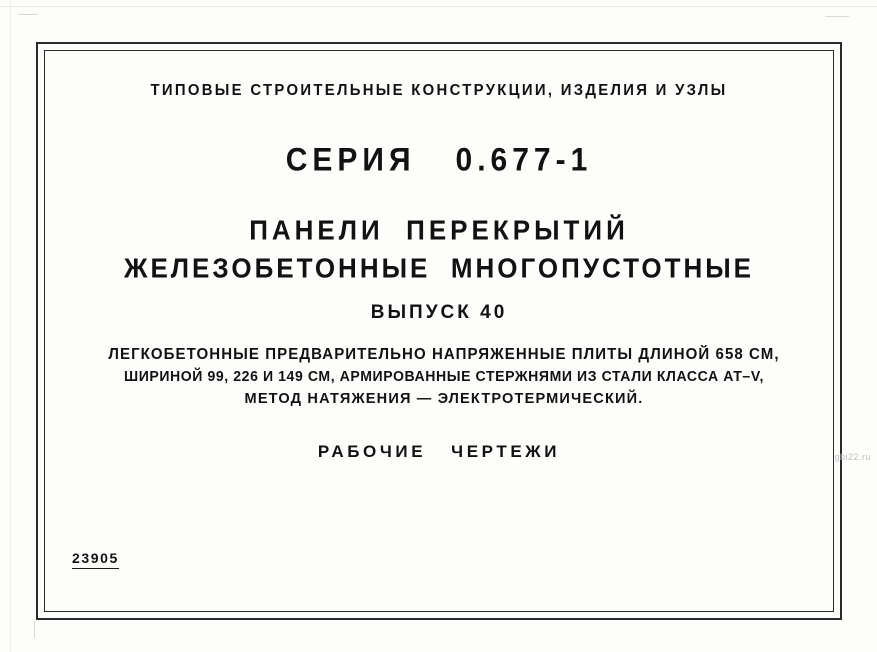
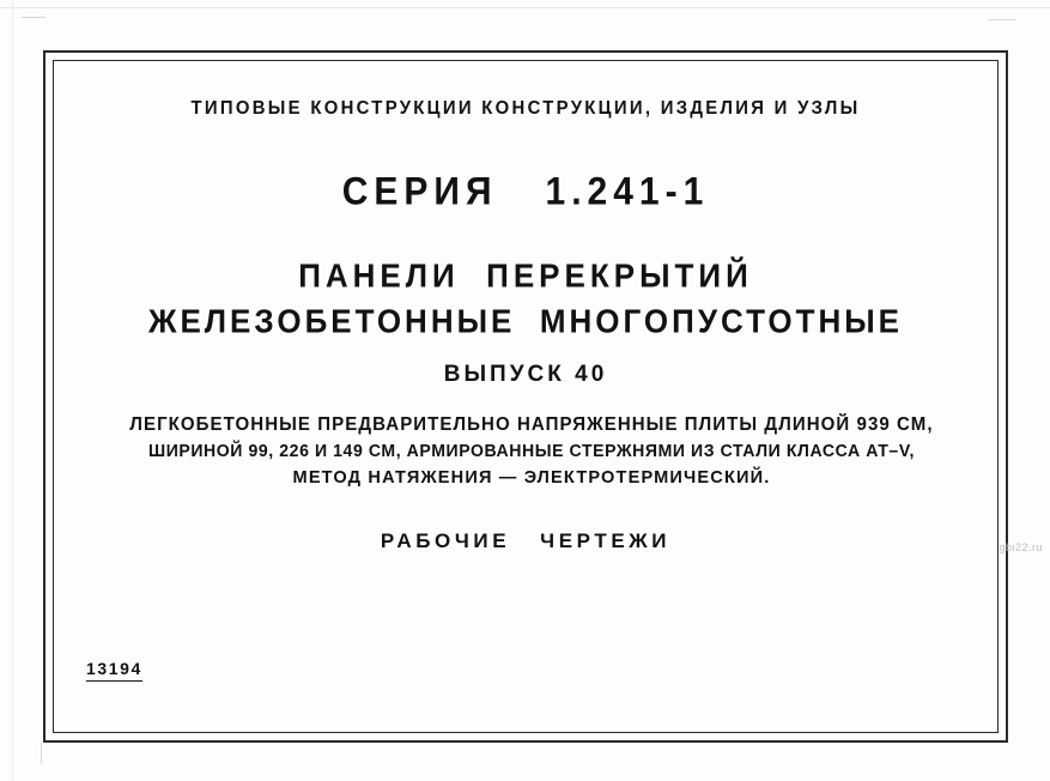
- ТИПОВЫЕ СТРОИТЕЛЬНЫЕ КОНСТРУКЦИИ, ИЗДЕЛИЯ И УЗЛЫ
+ ТИПОВЫЕ КОНСТРУКЦИИ КОНСТРУКЦИИ, ИЗДЕЛИЯ И УЗЛЫ
- СЕРИЯ 0.677-1
+ СЕРИЯ 1.241-1
  ПАНЕЛИ ПЕРЕКРЫТИЙ
  ЖЕЛЕЗОБЕТОННЫЕ МНОГОПУСТОТНЫЕ
  ВЫПУСК 40
- ЛЕГКОБЕТОННЫЕ ПРЕДВАРИТЕЛЬНО НАПРЯЖЕННЫЕ ПЛИТЫ ДЛИНОЙ 658 СМ,
+ ЛЕГКОБЕТОННЫЕ ПРЕДВАРИТЕЛЬНО НАПРЯЖЕННЫЕ ПЛИТЫ ДЛИНОЙ 939 СМ,
  ШИРИНОЙ 99, 226 И 149 СМ, АРМИРОВАННЫЕ СТЕРЖНЯМИ ИЗ СТАЛИ КЛАССА АТ–V,
  МЕТОД НАТЯЖЕНИЯ — ЭЛЕКТРОТЕРМИЧЕСКИЙ.
  РАБОЧИЕ ЧЕРТЕЖИ
- 23905
+ 13194
  gbi22.ru
